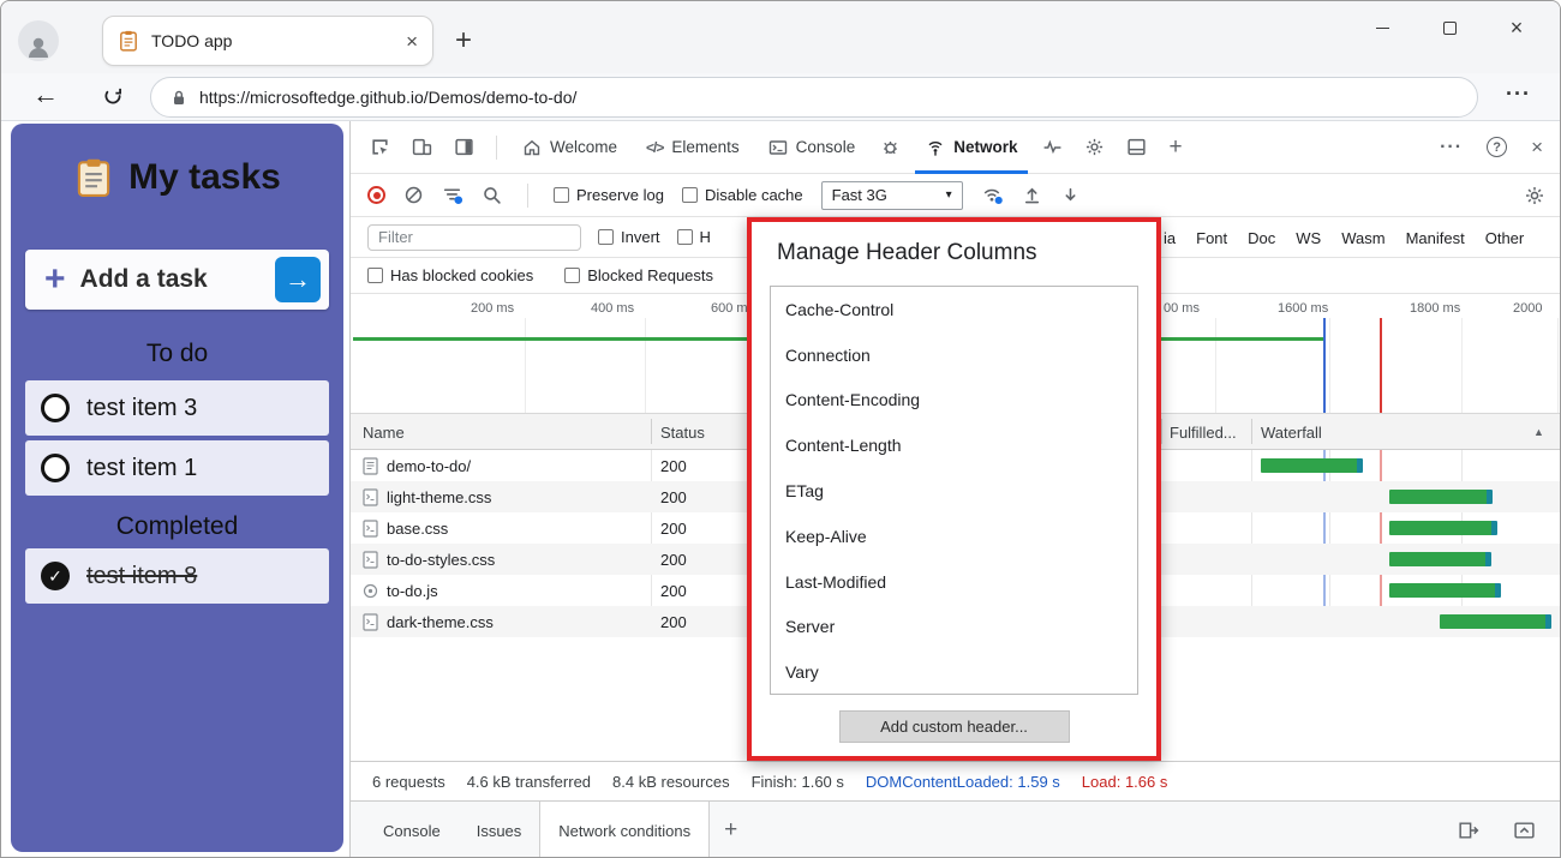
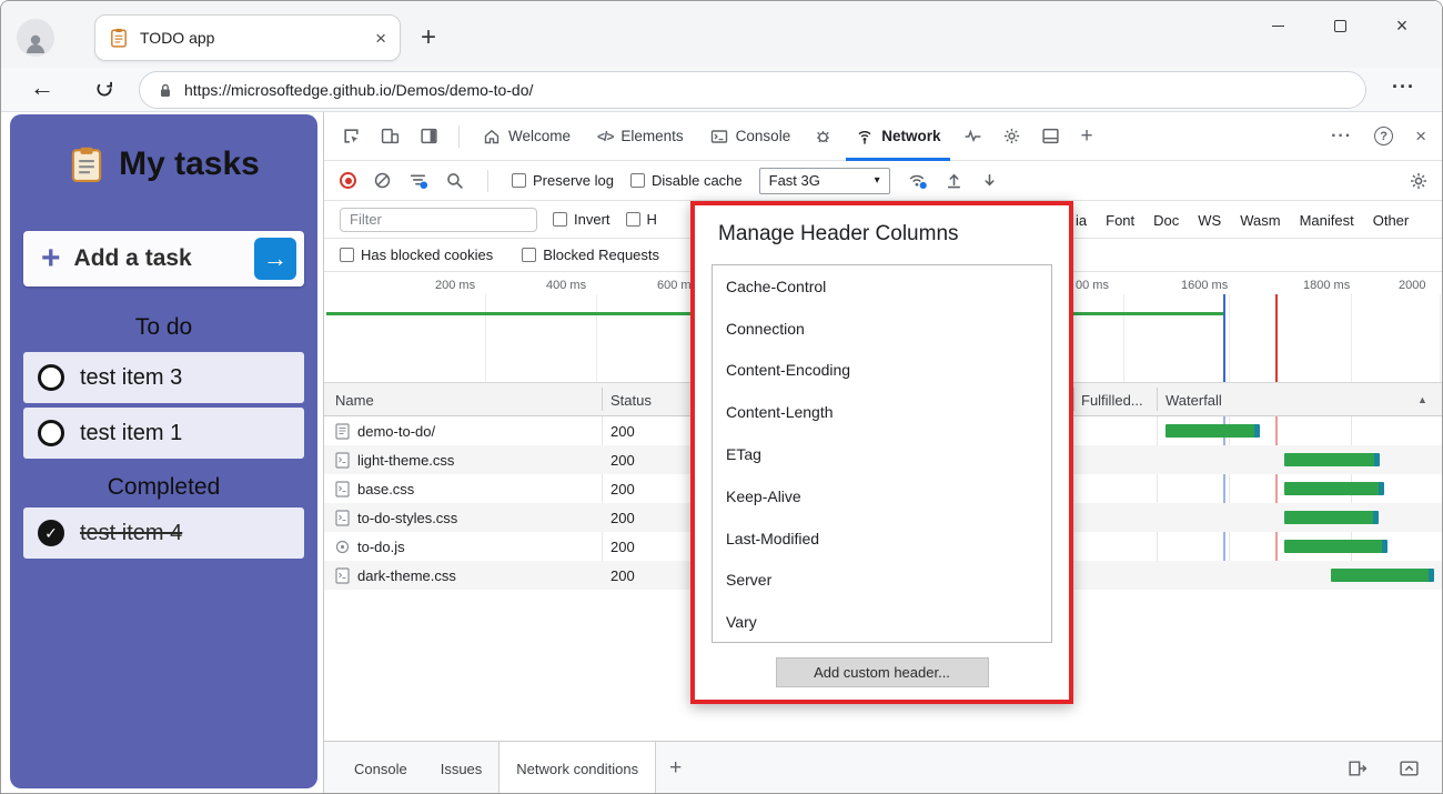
  TODO app
  ×
  +
  ×
  ←
  https://microsoftedge.github.io/Demos/demo-to-do/
  ···
  My tasks
  +
  Add a task
  →
  To do
  test item 3
  test item 1
  Completed
  ✓
- test item 8
+ test item 4
  Welcome
  </>
  Elements
  Console
  Network
  +
  ···
  ?
  ×
  Preserve log
  Disable cache
  Fast 3G
  ▾
  Filter
  Invert
  H
  ia
  Font
  Doc
  WS
  Wasm
  Manifest
  Other
  Has blocked cookies
  Blocked Requests
  200 ms
  400 ms
  600 m
  00 ms
  1600 ms
  1800 ms
  2000
  Name
  Status
  Fulfilled...
  Waterfall
  ▲
  demo-to-do/
  200
  light-theme.css
  200
  base.css
  200
  to-do-styles.css
  200
  to-do.js
  200
  dark-theme.css
  200
- 6 requests
- 4.6 kB transferred
- 8.4 kB resources
- Finish: 1.60 s
- DOMContentLoaded: 1.59 s
- Load: 1.66 s
  Console
  Issues
  Network conditions
  +
  Manage Header Columns
  Cache-Control
  Connection
  Content-Encoding
  Content-Length
  ETag
  Keep-Alive
  Last-Modified
  Server
  Vary
  Add custom header...
